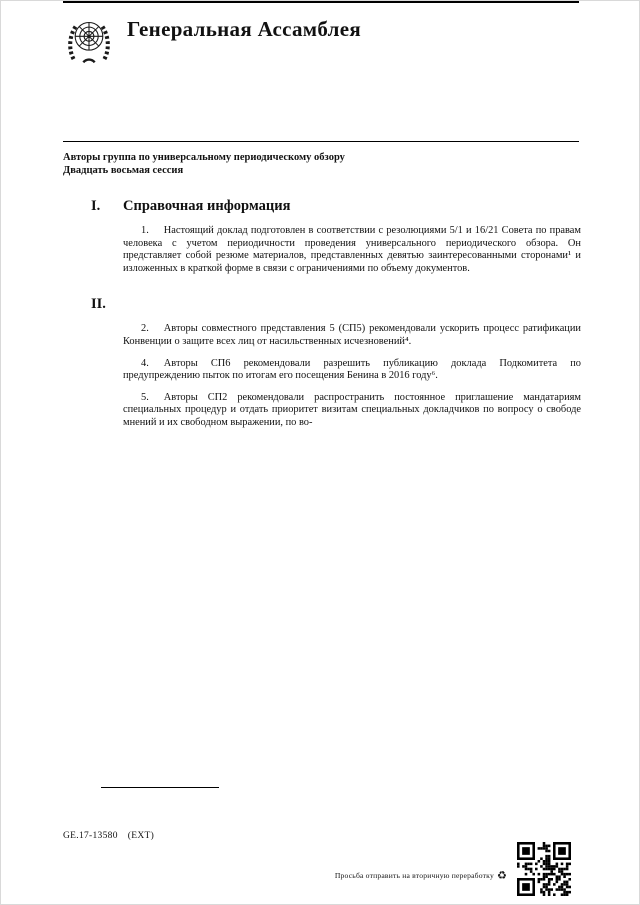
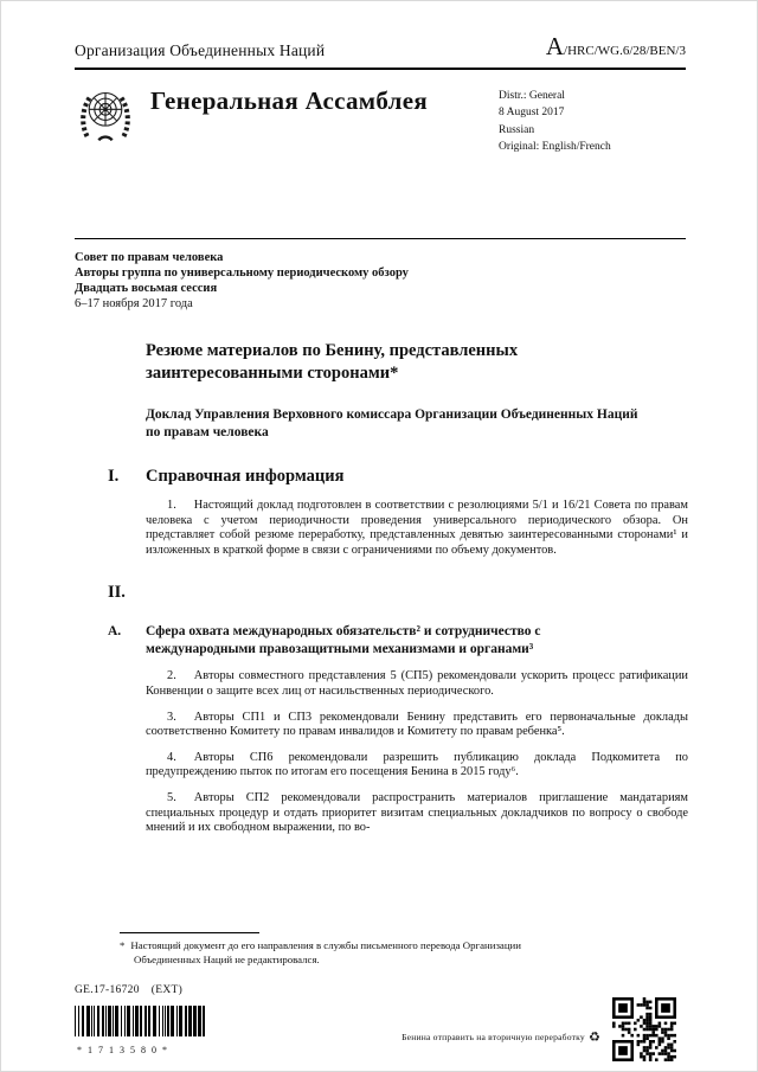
+ Организация Объединенных Наций
+ A/HRC/WG.6/28/BEN/3
  Генеральная Ассамблея
+ Distr.: General
+ 8 August 2017
+ Russian
+ Original: English/French
+ Совет по правам человека
  Авторы группа по универсальному периодическому обзору
  Двадцать восьмая сессия
+ 6–17 ноября 2017 года
+ Резюме материалов по Бенину, представленных заинтересованными сторонами*
+ Доклад Управления Верховного комиссара Организации Объединенных Наций по правам человека
  I.
  Справочная информация
- 1. Настоящий доклад подготовлен в соответствии с резолюциями 5/1 и 16/21 Совета по правам человека с учетом периодичности проведения универсального периодического обзора. Он представляет собой резюме материалов, представленных девятью заинтересованными сторонами¹ и изложенных в краткой форме в связи с ограничениями по объему документов.
+ 1. Настоящий доклад подготовлен в соответствии с резолюциями 5/1 и 16/21 Совета по правам человека с учетом периодичности проведения универсального периодического обзора. Он представляет собой резюме переработку, представленных девятью заинтересованными сторонами¹ и изложенных в краткой форме в связи с ограничениями по объему документов.
  II.
+ A.
+ Сфера охвата международных обязательств² и сотрудничество с международными правозащитными механизмами и органами³
- 2. Авторы совместного представления 5 (СП5) рекомендовали ускорить процесс ратификации Конвенции о защите всех лиц от насильственных исчезновений⁴.
+ 2. Авторы совместного представления 5 (СП5) рекомендовали ускорить процесс ратификации Конвенции о защите всех лиц от насильственных периодического.
+ 3. Авторы СП1 и СП3 рекомендовали Бенину представить его первоначальные доклады соответственно Комитету по правам инвалидов и Комитету по правам ребенка⁵.
- 4. Авторы СП6 рекомендовали разрешить публикацию доклада Подкомитета по предупреждению пыток по итогам его посещения Бенина в 2016 году⁶.
+ 4. Авторы СП6 рекомендовали разрешить публикацию доклада Подкомитета по предупреждению пыток по итогам его посещения Бенина в 2015 году⁶.
- 5. Авторы СП2 рекомендовали распространить постоянное приглашение мандатариям специальных процедур и отдать приоритет визитам специальных докладчиков по вопросу о свободе мнений и их свободном выражении, по во-
+ 5. Авторы СП2 рекомендовали распространить материалов приглашение мандатариям специальных процедур и отдать приоритет визитам специальных докладчиков по вопросу о свободе мнений и их свободном выражении, по во-
+ * Настоящий документ до его направления в службы письменного перевода Организации Объединенных Наций не редактировался.
- GE.17-13580 (EXT)
+ GE.17-16720 (EXT)
+ *1713580*
- Просьба отправить на вторичную переработку ♻
+ Бенина отправить на вторичную переработку ♻
